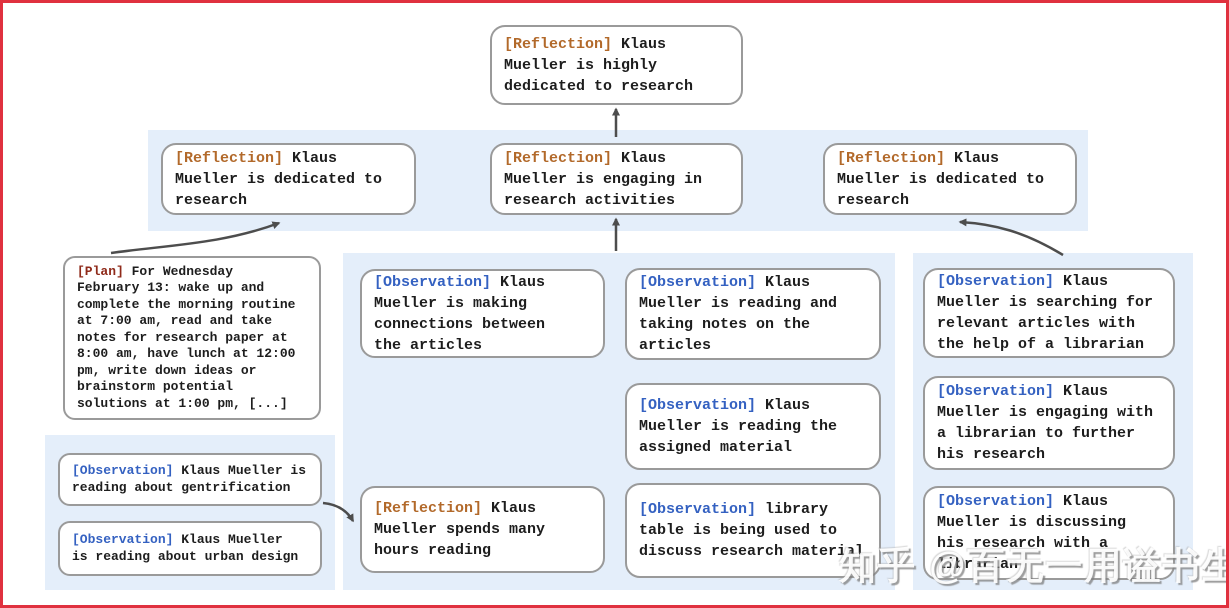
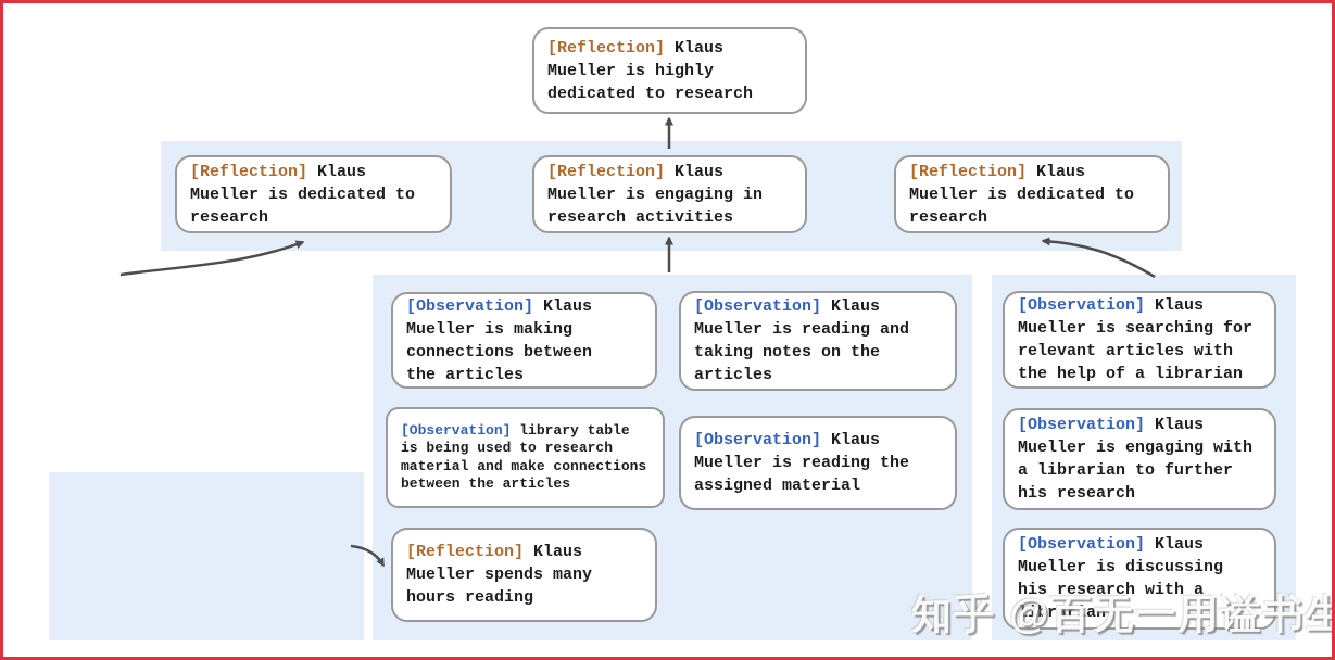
  [Reflection] Klaus
  Mueller is highly
  dedicated to research
  [Reflection] Klaus
  Mueller is dedicated to
  research
  [Reflection] Klaus
  Mueller is engaging in
  research activities
  [Reflection] Klaus
  Mueller is dedicated to
  research
- [Plan] For Wednesday
- February 13: wake up and
- complete the morning routine
- at 7:00 am, read and take
- notes for research paper at
- 8:00 am, have lunch at 12:00
- pm, write down ideas or
- brainstorm potential
- solutions at 1:00 pm, [...]
- [Observation] Klaus Mueller is
- reading about gentrification
- [Observation] Klaus Mueller
- is reading about urban design
  [Observation] Klaus
  Mueller is making
  connections between
  the articles
+ [Observation] library table
+ is being used to research
+ material and make connections
+ between the articles
  [Reflection] Klaus
  Mueller spends many
  hours reading
  [Observation] Klaus
  Mueller is reading and
  taking notes on the
  articles
  [Observation] Klaus
  Mueller is reading the
  assigned material
- [Observation] library
- table is being used to
- discuss research material
  [Observation] Klaus
  Mueller is searching for
  relevant articles with
  the help of a librarian
  [Observation] Klaus
  Mueller is engaging with
  a librarian to further
  his research
  [Observation] Klaus
  Mueller is discussing
  his research with a
  librarian
  知乎 @百无一用谥书生
